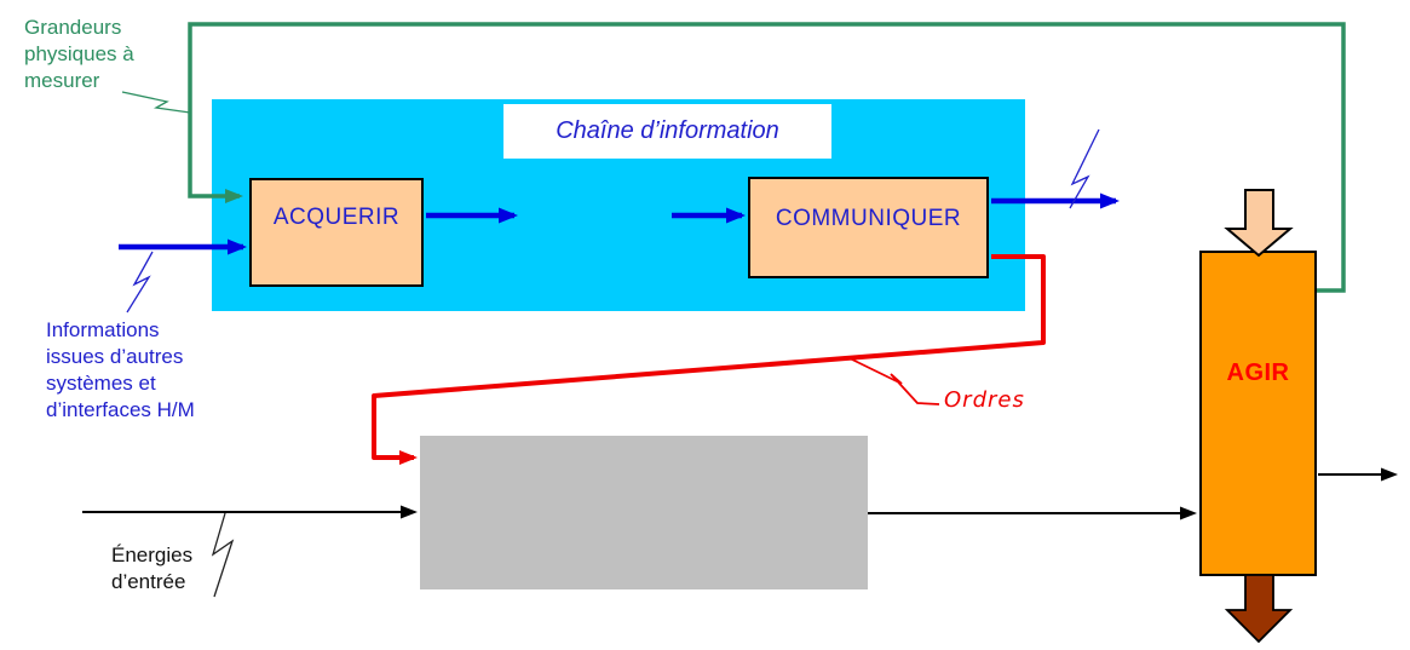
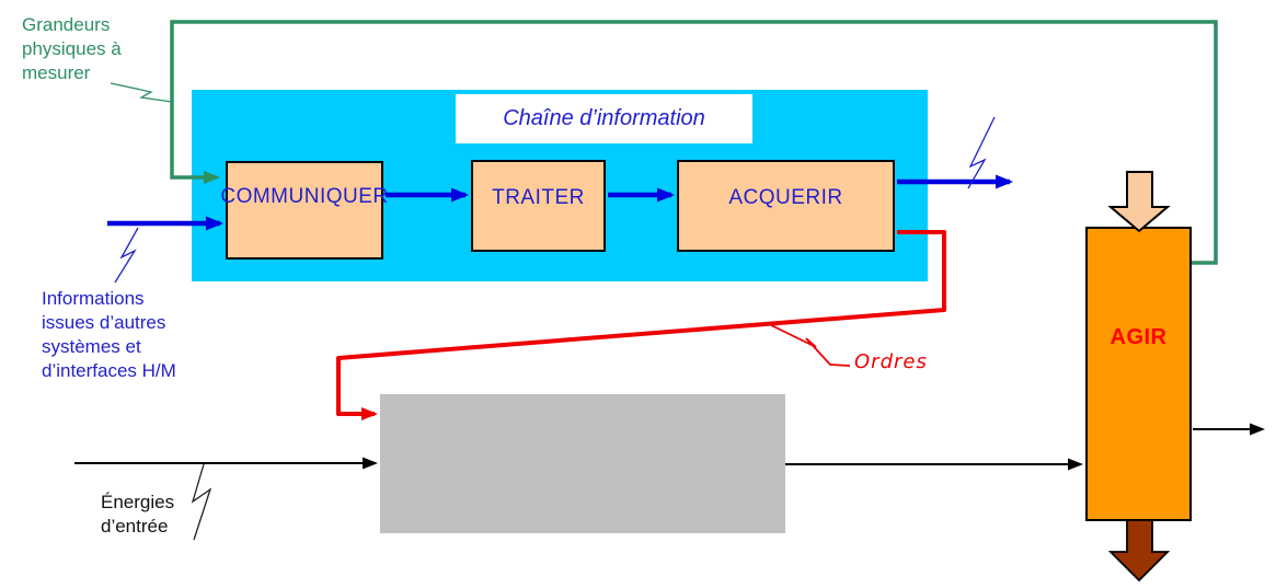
  Chaîne d’information
- ACQUERIR
+ COMMUNIQUER
+ TRAITER
- COMMUNIQUER
+ ACQUERIR
  AGIR
  Grandeurs
  physiques à
  mesurer
  Informations
  issues d’autres
  systèmes et
  d’interfaces H/M
  Énergies
  d’entrée
  Ordres
